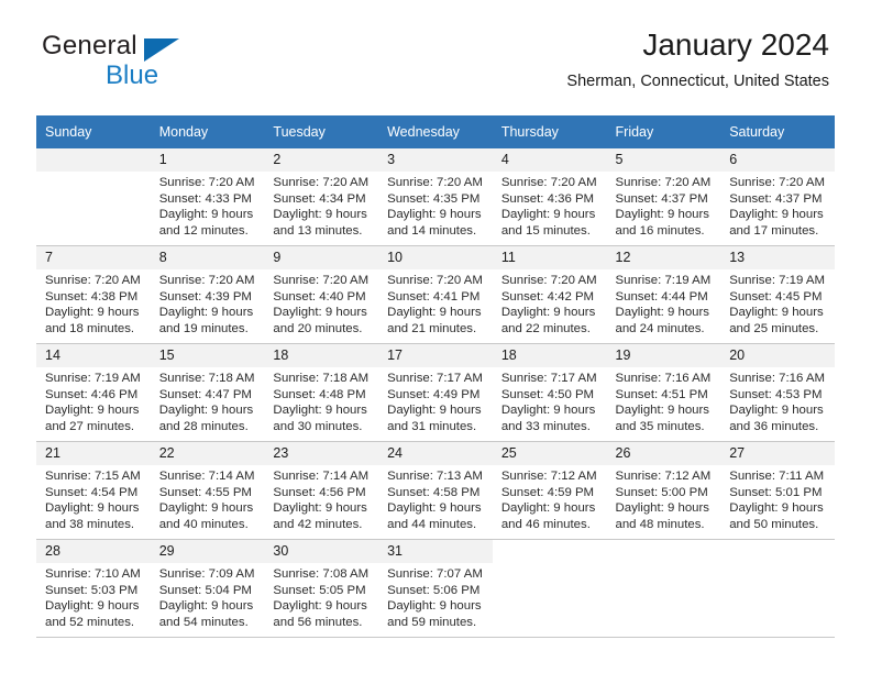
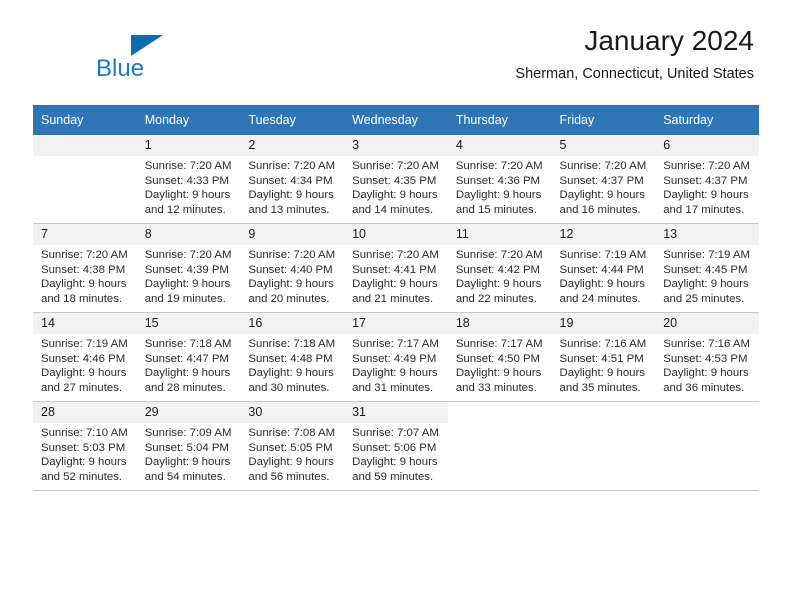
- General
  Blue
  January 2024
  Sherman, Connecticut, United States
  Sunday	Monday	Tuesday	Wednesday	Thursday	Friday	Saturday
  	1Sunrise: 7:20 AMSunset: 4:33 PMDaylight: 9 hoursand 12 minutes.	2Sunrise: 7:20 AMSunset: 4:34 PMDaylight: 9 hoursand 13 minutes.	3Sunrise: 7:20 AMSunset: 4:35 PMDaylight: 9 hoursand 14 minutes.	4Sunrise: 7:20 AMSunset: 4:36 PMDaylight: 9 hoursand 15 minutes.	5Sunrise: 7:20 AMSunset: 4:37 PMDaylight: 9 hoursand 16 minutes.	6Sunrise: 7:20 AMSunset: 4:37 PMDaylight: 9 hoursand 17 minutes.
  7Sunrise: 7:20 AMSunset: 4:38 PMDaylight: 9 hoursand 18 minutes.	8Sunrise: 7:20 AMSunset: 4:39 PMDaylight: 9 hoursand 19 minutes.	9Sunrise: 7:20 AMSunset: 4:40 PMDaylight: 9 hoursand 20 minutes.	10Sunrise: 7:20 AMSunset: 4:41 PMDaylight: 9 hoursand 21 minutes.	11Sunrise: 7:20 AMSunset: 4:42 PMDaylight: 9 hoursand 22 minutes.	12Sunrise: 7:19 AMSunset: 4:44 PMDaylight: 9 hoursand 24 minutes.	13Sunrise: 7:19 AMSunset: 4:45 PMDaylight: 9 hoursand 25 minutes.
- 14Sunrise: 7:19 AMSunset: 4:46 PMDaylight: 9 hoursand 27 minutes.	15Sunrise: 7:18 AMSunset: 4:47 PMDaylight: 9 hoursand 28 minutes.	18Sunrise: 7:18 AMSunset: 4:48 PMDaylight: 9 hoursand 30 minutes.	17Sunrise: 7:17 AMSunset: 4:49 PMDaylight: 9 hoursand 31 minutes.	18Sunrise: 7:17 AMSunset: 4:50 PMDaylight: 9 hoursand 33 minutes.	19Sunrise: 7:16 AMSunset: 4:51 PMDaylight: 9 hoursand 35 minutes.	20Sunrise: 7:16 AMSunset: 4:53 PMDaylight: 9 hoursand 36 minutes.
+ 14Sunrise: 7:19 AMSunset: 4:46 PMDaylight: 9 hoursand 27 minutes.	15Sunrise: 7:18 AMSunset: 4:47 PMDaylight: 9 hoursand 28 minutes.	16Sunrise: 7:18 AMSunset: 4:48 PMDaylight: 9 hoursand 30 minutes.	17Sunrise: 7:17 AMSunset: 4:49 PMDaylight: 9 hoursand 31 minutes.	18Sunrise: 7:17 AMSunset: 4:50 PMDaylight: 9 hoursand 33 minutes.	19Sunrise: 7:16 AMSunset: 4:51 PMDaylight: 9 hoursand 35 minutes.	20Sunrise: 7:16 AMSunset: 4:53 PMDaylight: 9 hoursand 36 minutes.
- 21Sunrise: 7:15 AMSunset: 4:54 PMDaylight: 9 hoursand 38 minutes.	22Sunrise: 7:14 AMSunset: 4:55 PMDaylight: 9 hoursand 40 minutes.	23Sunrise: 7:14 AMSunset: 4:56 PMDaylight: 9 hoursand 42 minutes.	24Sunrise: 7:13 AMSunset: 4:58 PMDaylight: 9 hoursand 44 minutes.	25Sunrise: 7:12 AMSunset: 4:59 PMDaylight: 9 hoursand 46 minutes.	26Sunrise: 7:12 AMSunset: 5:00 PMDaylight: 9 hoursand 48 minutes.	27Sunrise: 7:11 AMSunset: 5:01 PMDaylight: 9 hoursand 50 minutes.
  28Sunrise: 7:10 AMSunset: 5:03 PMDaylight: 9 hoursand 52 minutes.	29Sunrise: 7:09 AMSunset: 5:04 PMDaylight: 9 hoursand 54 minutes.	30Sunrise: 7:08 AMSunset: 5:05 PMDaylight: 9 hoursand 56 minutes.	31Sunrise: 7:07 AMSunset: 5:06 PMDaylight: 9 hoursand 59 minutes.
